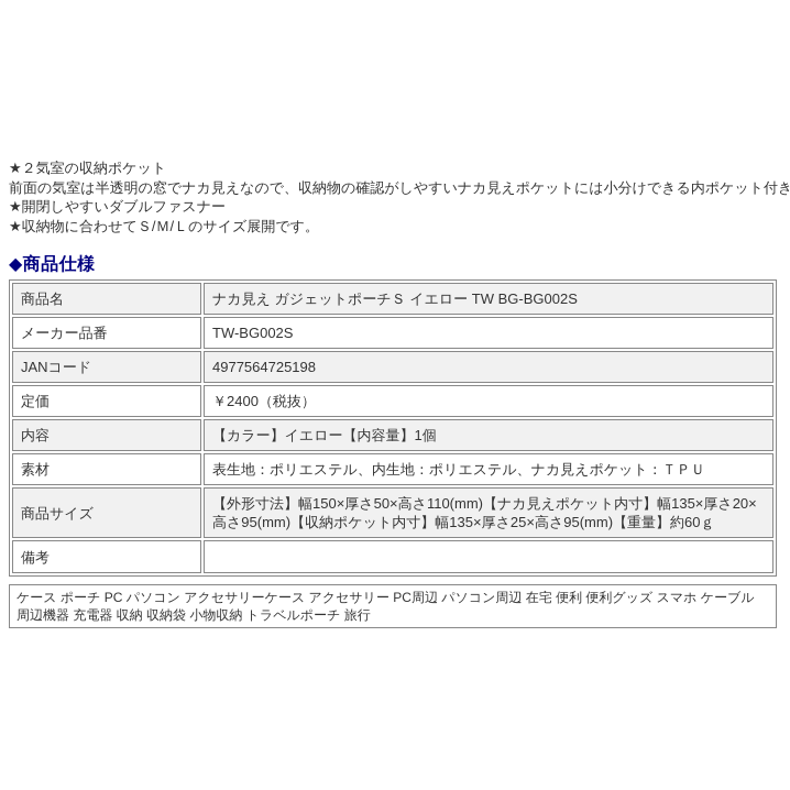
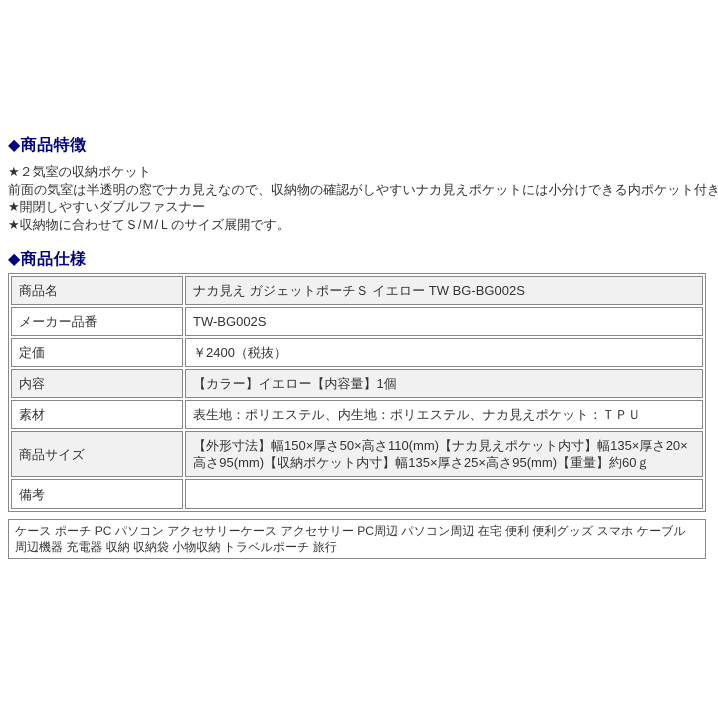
+ ◆商品特徴
  ★２気室の収納ポケット
  前面の気室は半透明の窓でナカ見えなので、収納物の確認がしやすいナカ見えポケットには小分けできる内ポケット付き
  ★開閉しやすいダブルファスナー
  ★収納物に合わせてＳ/Ｍ/Ｌのサイズ展開です。
  ◆商品仕様
  商品名	ナカ見え ガジェットポーチＳ イエロー TW BG-BG002S
  メーカー品番	TW-BG002S
- JANコード	4977564725198
  定価	￥2400（税抜）
  内容	【カラー】イエロー【内容量】1個
  素材	表生地：ポリエステル、内生地：ポリエステル、ナカ見えポケット：ＴＰＵ
  商品サイズ	【外形寸法】幅150×厚さ50×高さ110(mm)【ナカ見えポケット内寸】幅135×厚さ20×高さ95(mm)【収納ポケット内寸】幅135×厚さ25×高さ95(mm)【重量】約60ｇ
  備考
  ケース ポーチ PC パソコン アクセサリーケース アクセサリー PC周辺 パソコン周辺 在宅 便利 便利グッズ スマホ ケーブル 周辺機器 充電器 収納 収納袋 小物収納 トラベルポーチ 旅行
